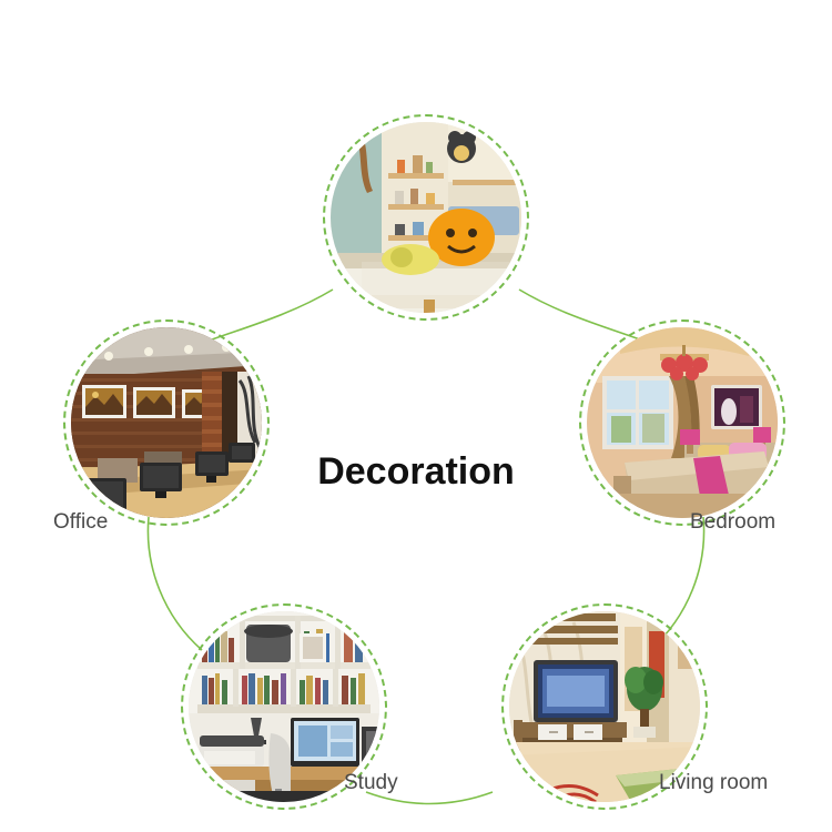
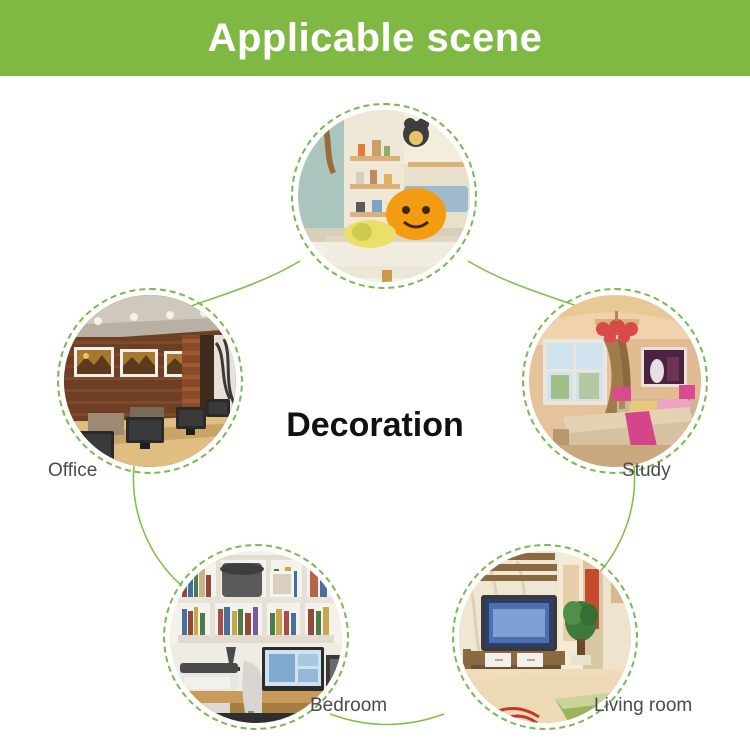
+ Applicable scene
  Decoration
- Bedroom
+ Study
  Living room
- Study
+ Bedroom
  Office
